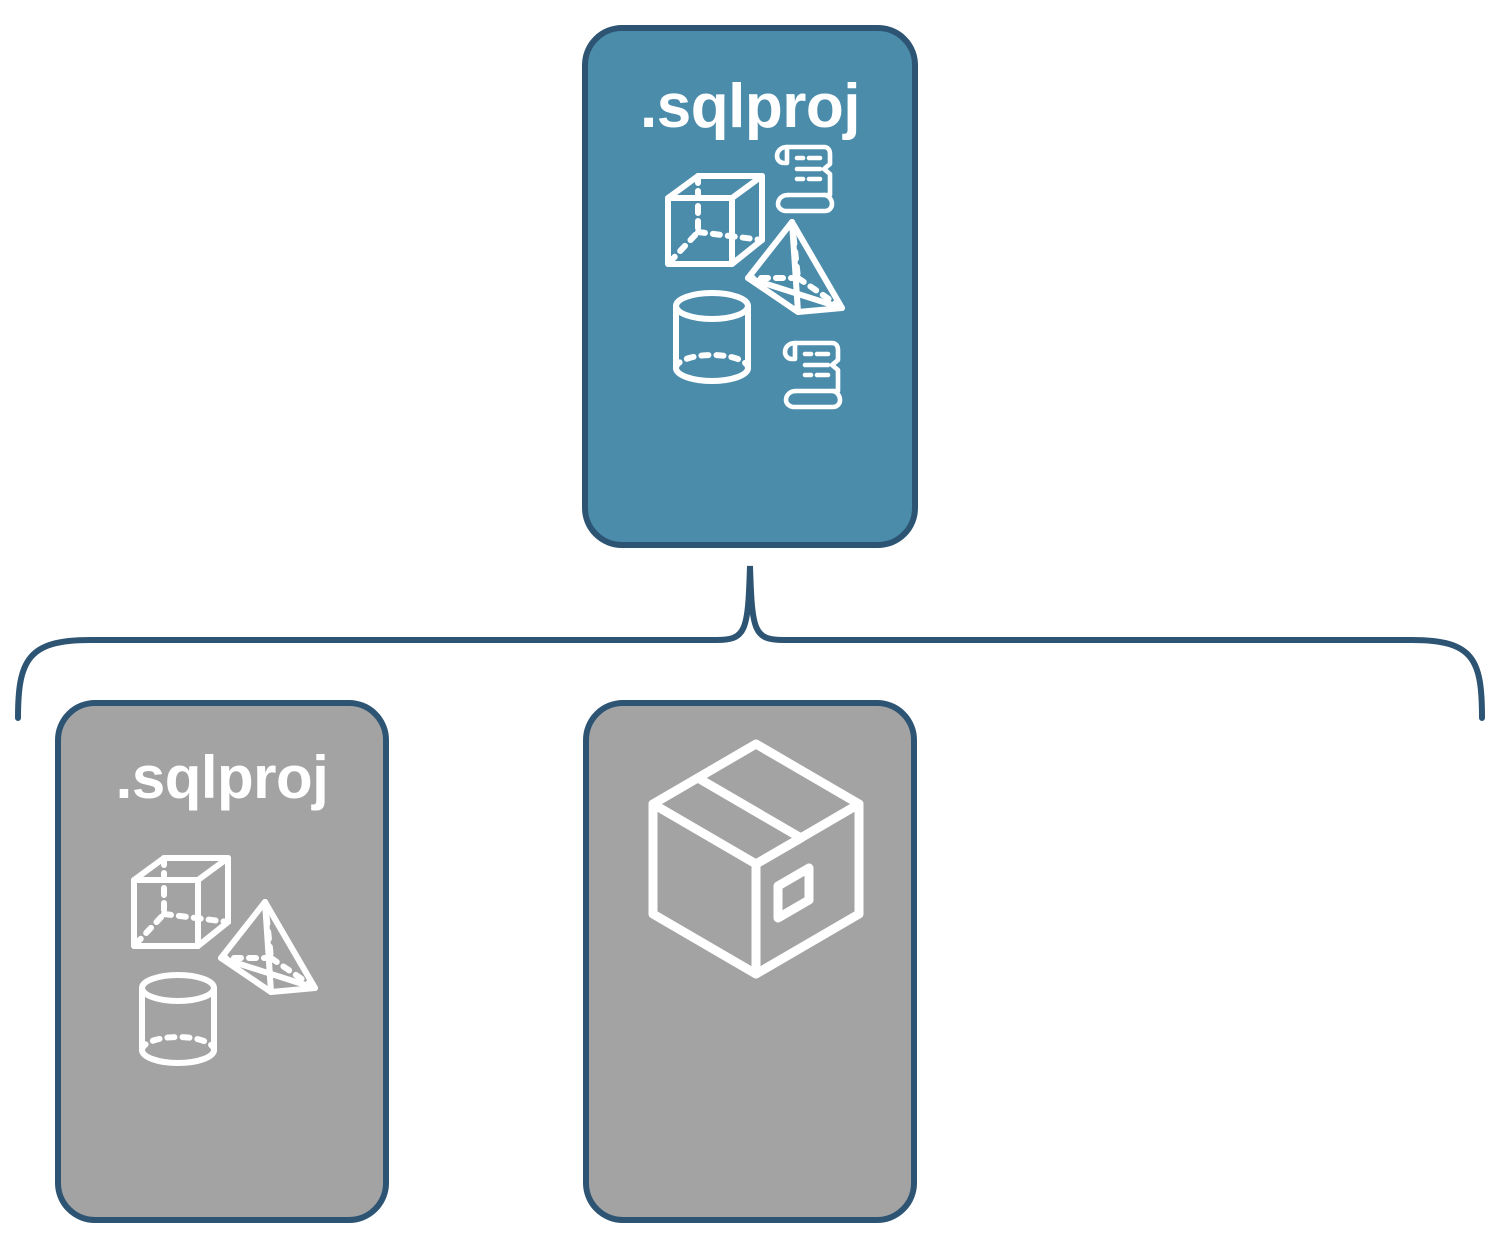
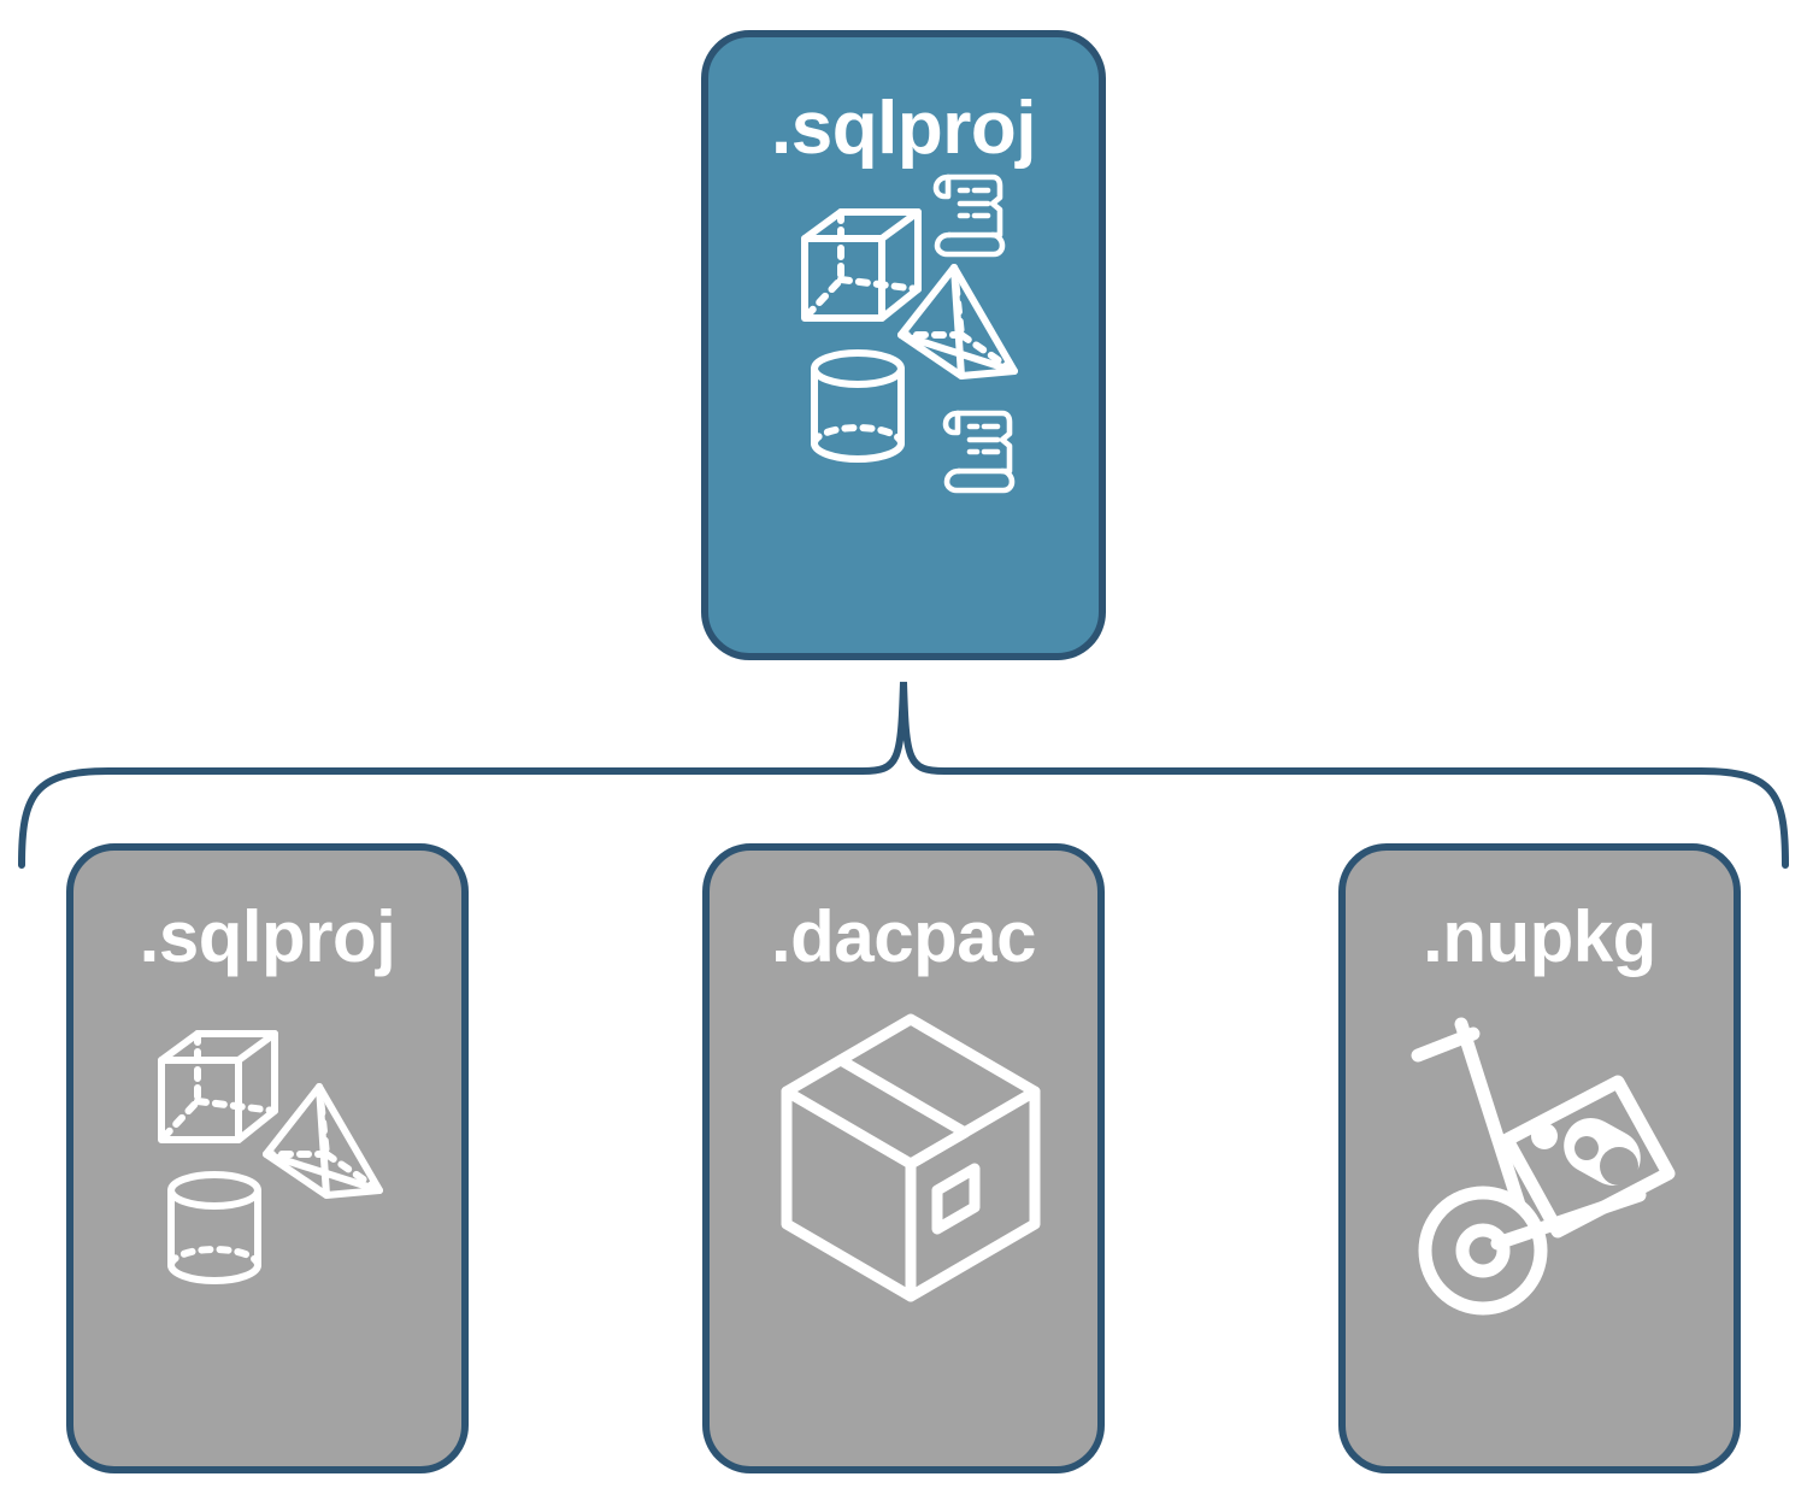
  .sqlproj
  .sqlproj
+ .dacpac
+ .nupkg
